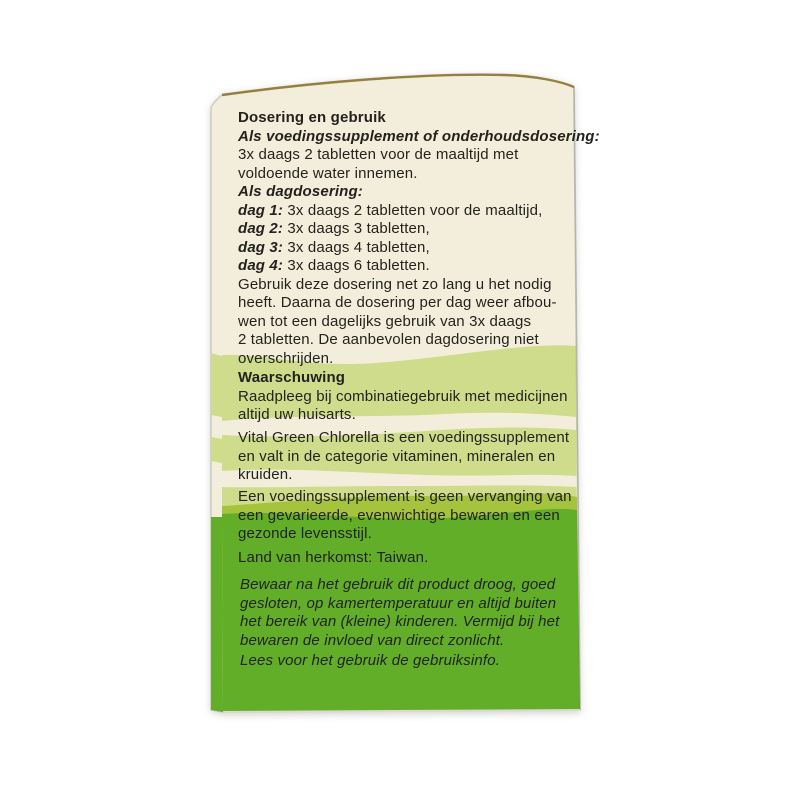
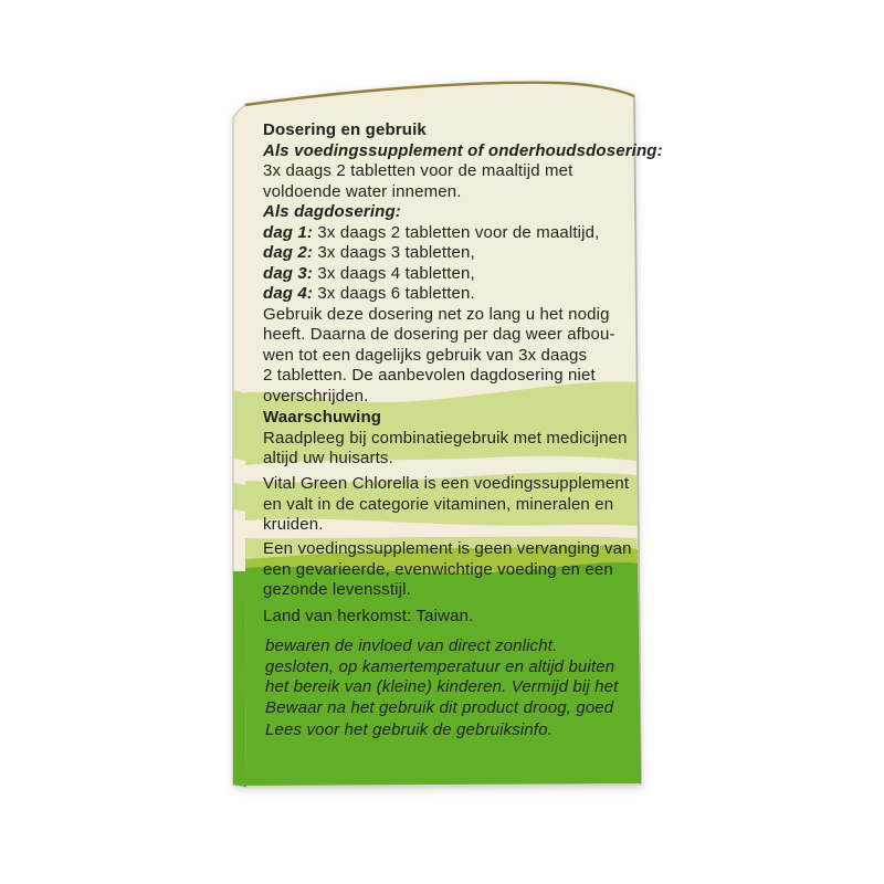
  Dosering en gebruik
  Als voedingssupplement of onderhoudsdosering:
  3x daags 2 tabletten voor de maaltijd met
  voldoende water innemen.
  Als dagdosering:
  dag 1: 3x daags 2 tabletten voor de maaltijd,
  dag 2: 3x daags 3 tabletten,
  dag 3: 3x daags 4 tabletten,
  dag 4: 3x daags 6 tabletten.
  Gebruik deze dosering net zo lang u het nodig
  heeft. Daarna de dosering per dag weer afbou-
  wen tot een dagelijks gebruik van 3x daags
  2 tabletten. De aanbevolen dagdosering niet
  overschrijden.
  Waarschuwing
  Raadpleeg bij combinatiegebruik met medicijnen
  altijd uw huisarts.
  Vital Green Chlorella is een voedingssupplement
  en valt in de categorie vitaminen, mineralen en
  kruiden.
  Een voedingssupplement is geen vervanging van
- een gevarieerde, evenwichtige bewaren en een
+ een gevarieerde, evenwichtige voeding en een
  gezonde levensstijl.
  Land van herkomst: Taiwan.
- Bewaar na het gebruik dit product droog, goed
+ bewaren de invloed van direct zonlicht.
  gesloten, op kamertemperatuur en altijd buiten
  het bereik van (kleine) kinderen. Vermijd bij het
- bewaren de invloed van direct zonlicht.
+ Bewaar na het gebruik dit product droog, goed
  Lees voor het gebruik de gebruiksinfo.
